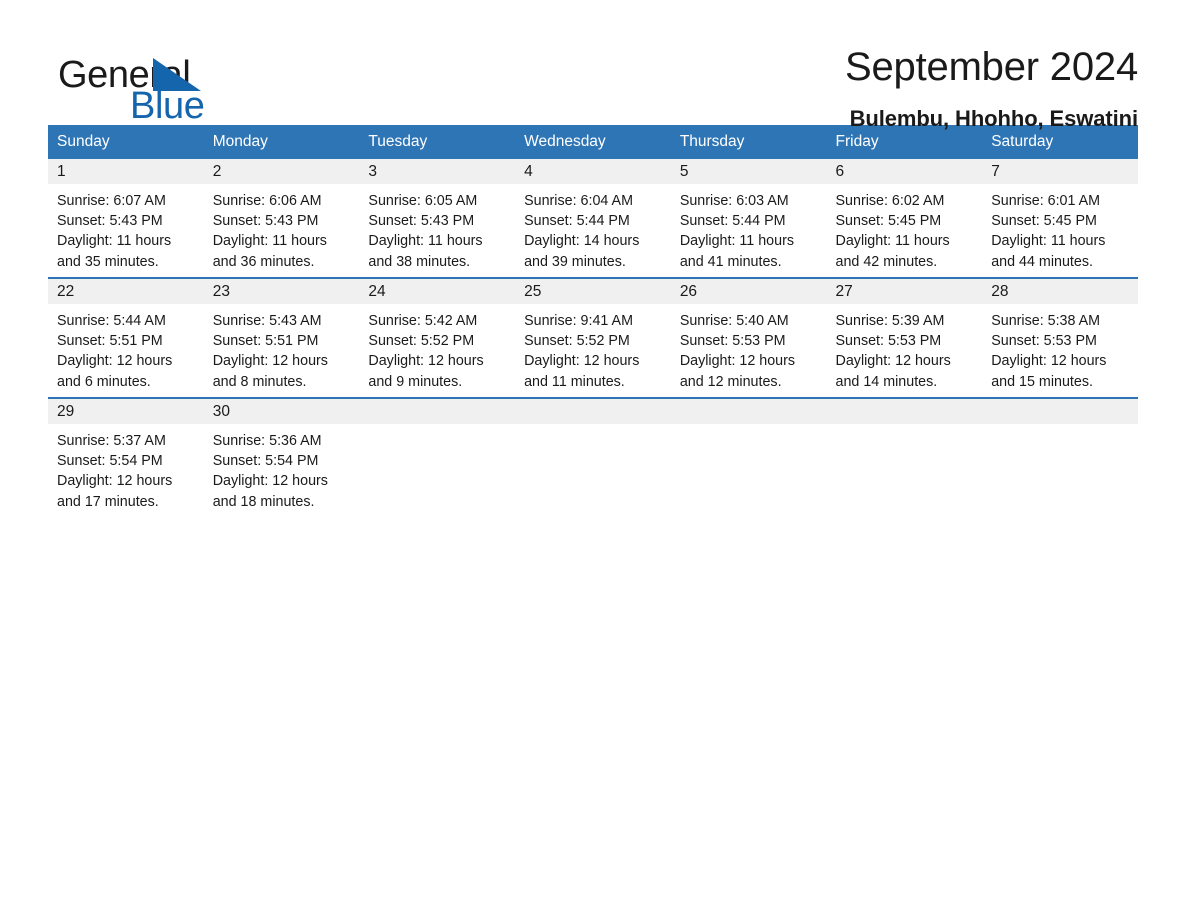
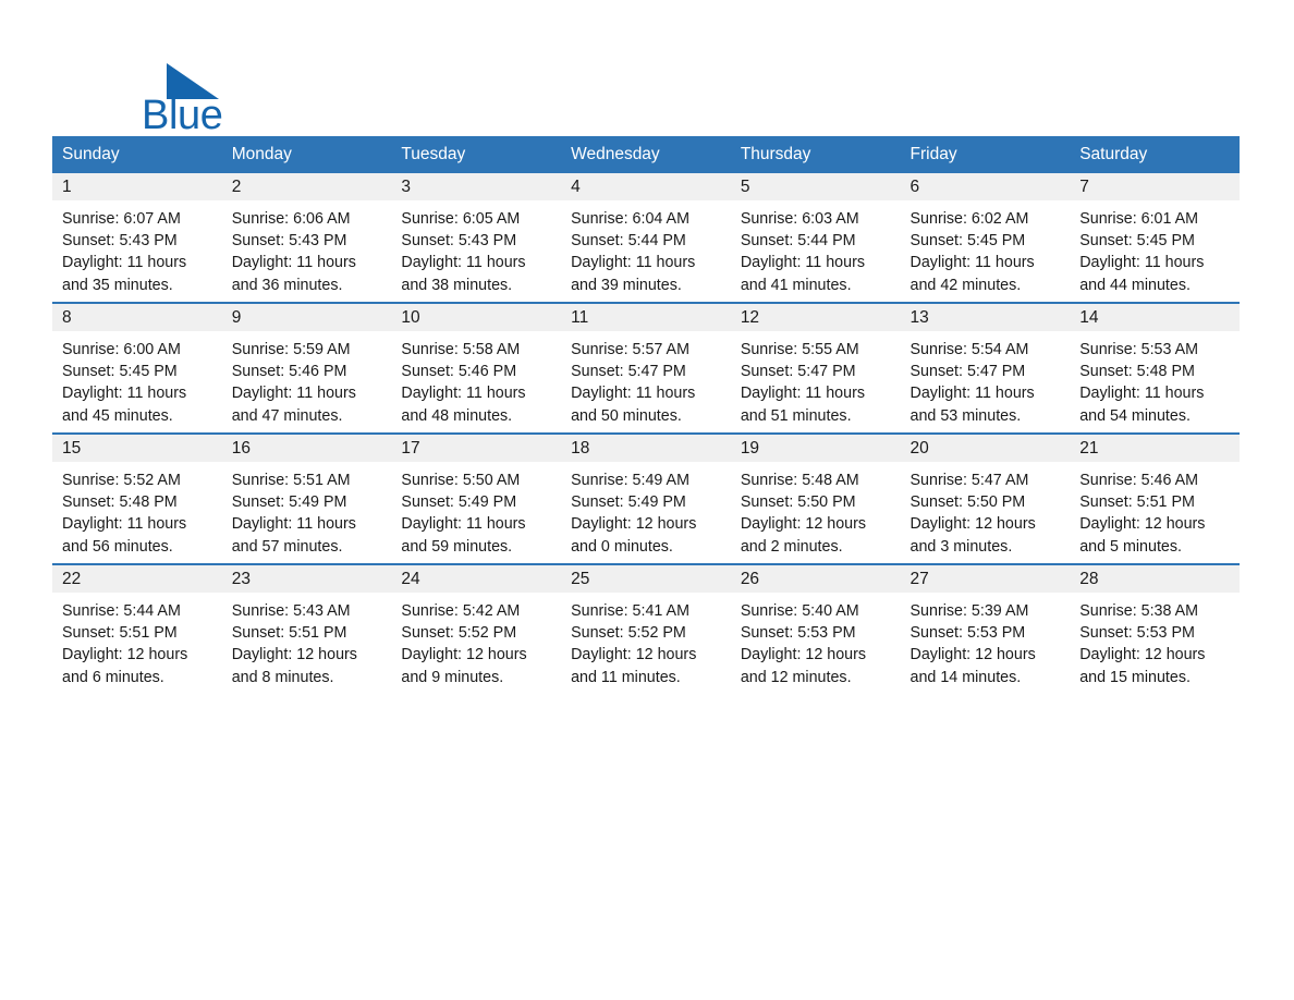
- General
  Blue
- September 2024
- Bulembu, Hhohho, Eswatini
  Sunday	Monday	Tuesday	Wednesday	Thursday	Friday	Saturday
- 1Sunrise: 6:07 AMSunset: 5:43 PMDaylight: 11 hours and 35 minutes.	2Sunrise: 6:06 AMSunset: 5:43 PMDaylight: 11 hours and 36 minutes.	3Sunrise: 6:05 AMSunset: 5:43 PMDaylight: 11 hours and 38 minutes.	4Sunrise: 6:04 AMSunset: 5:44 PMDaylight: 14 hours and 39 minutes.	5Sunrise: 6:03 AMSunset: 5:44 PMDaylight: 11 hours and 41 minutes.	6Sunrise: 6:02 AMSunset: 5:45 PMDaylight: 11 hours and 42 minutes.	7Sunrise: 6:01 AMSunset: 5:45 PMDaylight: 11 hours and 44 minutes.
+ 1Sunrise: 6:07 AMSunset: 5:43 PMDaylight: 11 hours and 35 minutes.	2Sunrise: 6:06 AMSunset: 5:43 PMDaylight: 11 hours and 36 minutes.	3Sunrise: 6:05 AMSunset: 5:43 PMDaylight: 11 hours and 38 minutes.	4Sunrise: 6:04 AMSunset: 5:44 PMDaylight: 11 hours and 39 minutes.	5Sunrise: 6:03 AMSunset: 5:44 PMDaylight: 11 hours and 41 minutes.	6Sunrise: 6:02 AMSunset: 5:45 PMDaylight: 11 hours and 42 minutes.	7Sunrise: 6:01 AMSunset: 5:45 PMDaylight: 11 hours and 44 minutes.
+ 8Sunrise: 6:00 AMSunset: 5:45 PMDaylight: 11 hours and 45 minutes.	9Sunrise: 5:59 AMSunset: 5:46 PMDaylight: 11 hours and 47 minutes.	10Sunrise: 5:58 AMSunset: 5:46 PMDaylight: 11 hours and 48 minutes.	11Sunrise: 5:57 AMSunset: 5:47 PMDaylight: 11 hours and 50 minutes.	12Sunrise: 5:55 AMSunset: 5:47 PMDaylight: 11 hours and 51 minutes.	13Sunrise: 5:54 AMSunset: 5:47 PMDaylight: 11 hours and 53 minutes.	14Sunrise: 5:53 AMSunset: 5:48 PMDaylight: 11 hours and 54 minutes.
+ 15Sunrise: 5:52 AMSunset: 5:48 PMDaylight: 11 hours and 56 minutes.	16Sunrise: 5:51 AMSunset: 5:49 PMDaylight: 11 hours and 57 minutes.	17Sunrise: 5:50 AMSunset: 5:49 PMDaylight: 11 hours and 59 minutes.	18Sunrise: 5:49 AMSunset: 5:49 PMDaylight: 12 hours and 0 minutes.	19Sunrise: 5:48 AMSunset: 5:50 PMDaylight: 12 hours and 2 minutes.	20Sunrise: 5:47 AMSunset: 5:50 PMDaylight: 12 hours and 3 minutes.	21Sunrise: 5:46 AMSunset: 5:51 PMDaylight: 12 hours and 5 minutes.
- 22Sunrise: 5:44 AMSunset: 5:51 PMDaylight: 12 hours and 6 minutes.	23Sunrise: 5:43 AMSunset: 5:51 PMDaylight: 12 hours and 8 minutes.	24Sunrise: 5:42 AMSunset: 5:52 PMDaylight: 12 hours and 9 minutes.	25Sunrise: 9:41 AMSunset: 5:52 PMDaylight: 12 hours and 11 minutes.	26Sunrise: 5:40 AMSunset: 5:53 PMDaylight: 12 hours and 12 minutes.	27Sunrise: 5:39 AMSunset: 5:53 PMDaylight: 12 hours and 14 minutes.	28Sunrise: 5:38 AMSunset: 5:53 PMDaylight: 12 hours and 15 minutes.
+ 22Sunrise: 5:44 AMSunset: 5:51 PMDaylight: 12 hours and 6 minutes.	23Sunrise: 5:43 AMSunset: 5:51 PMDaylight: 12 hours and 8 minutes.	24Sunrise: 5:42 AMSunset: 5:52 PMDaylight: 12 hours and 9 minutes.	25Sunrise: 5:41 AMSunset: 5:52 PMDaylight: 12 hours and 11 minutes.	26Sunrise: 5:40 AMSunset: 5:53 PMDaylight: 12 hours and 12 minutes.	27Sunrise: 5:39 AMSunset: 5:53 PMDaylight: 12 hours and 14 minutes.	28Sunrise: 5:38 AMSunset: 5:53 PMDaylight: 12 hours and 15 minutes.
- 29Sunrise: 5:37 AMSunset: 5:54 PMDaylight: 12 hours and 17 minutes.	30Sunrise: 5:36 AMSunset: 5:54 PMDaylight: 12 hours and 18 minutes.
